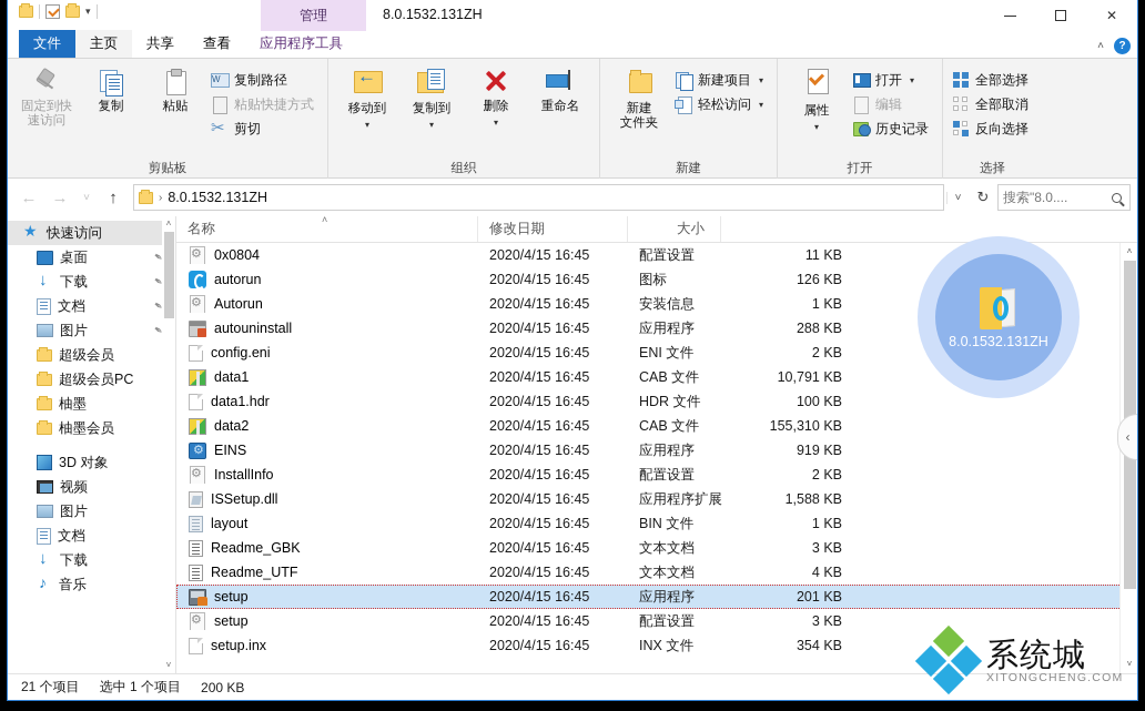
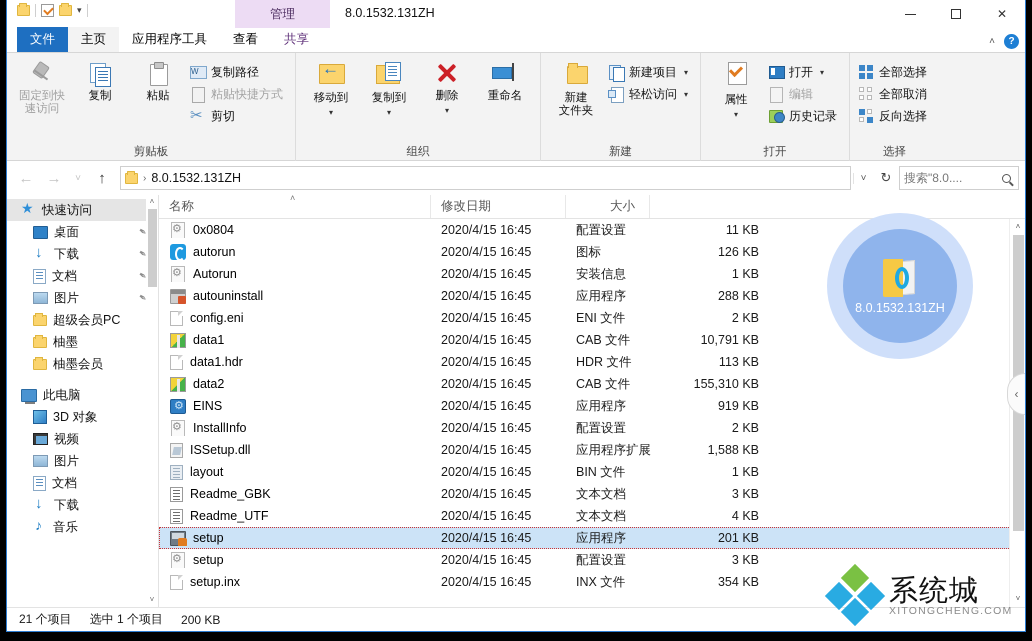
  ▾
  管理
  8.0.1532.131ZH
  ✕
  文件
  主页
- 共享
+ 应用程序工具
  查看
- 应用程序工具
+ 共享
  ˄
  ?
  固定到快
  速访问
  复制
  粘贴
  复制路径
  粘贴快捷方式
  剪切
  剪贴板
  移动到
  ▾
  复制到
  ▾
  删除
  ▾
  重命名
  组织
  新建
  文件夹
  新建项目
  ▾
  轻松访问
  ▾
  新建
  属性
  ▾
  打开
  ▾
  编辑
  历史记录
  打开
  全部选择
  全部取消
  反向选择
  选择
  ←
  →
  ˅
  ↑
  ›
  8.0.1532.131ZH
  ˅
  ↻
  搜索"8.0....
  快速访问
  桌面
  下载
  文档
  图片
- 超级会员
  超级会员PC
  柚墨
  柚墨会员
+ 此电脑
  3D 对象
  视频
  图片
  文档
  下载
  音乐
  ˄
  ˅
  名称
  ˄
  修改日期
  大小
  0x0804
  2020/4/15 16:45
  配置设置
  11 KB
  autorun
  2020/4/15 16:45
  图标
  126 KB
  Autorun
  2020/4/15 16:45
  安装信息
  1 KB
  autouninstall
  2020/4/15 16:45
  应用程序
  288 KB
  config.eni
  2020/4/15 16:45
  ENI 文件
  2 KB
  data1
  2020/4/15 16:45
  CAB 文件
  10,791 KB
  data1.hdr
  2020/4/15 16:45
  HDR 文件
- 100 KB
+ 113 KB
  data2
  2020/4/15 16:45
  CAB 文件
  155,310 KB
  EINS
  2020/4/15 16:45
  应用程序
  919 KB
  InstallInfo
  2020/4/15 16:45
  配置设置
  2 KB
  ISSetup.dll
  2020/4/15 16:45
  应用程序扩展
  1,588 KB
  layout
  2020/4/15 16:45
  BIN 文件
  1 KB
  Readme_GBK
  2020/4/15 16:45
  文本文档
  3 KB
  Readme_UTF
  2020/4/15 16:45
  文本文档
  4 KB
  setup
  2020/4/15 16:45
  应用程序
  201 KB
  setup
  2020/4/15 16:45
  配置设置
  3 KB
  setup.inx
  2020/4/15 16:45
  INX 文件
  354 KB
  ˄
  ˅
  8.0.1532.131ZH
  ‹
  21 个项目
  选中 1 个项目
  200 KB
  系统城
  XITONGCHENG.COM
